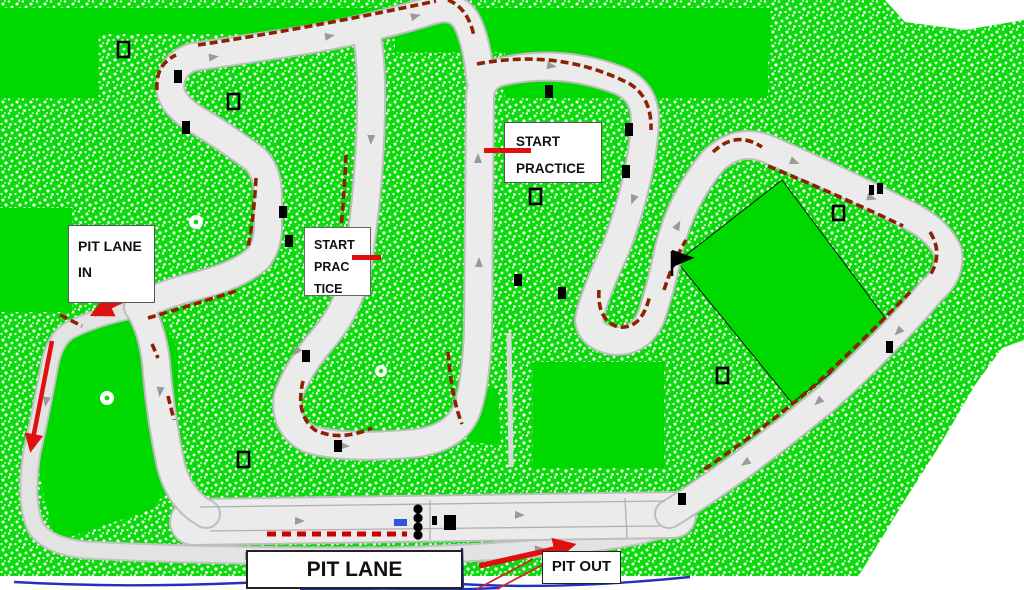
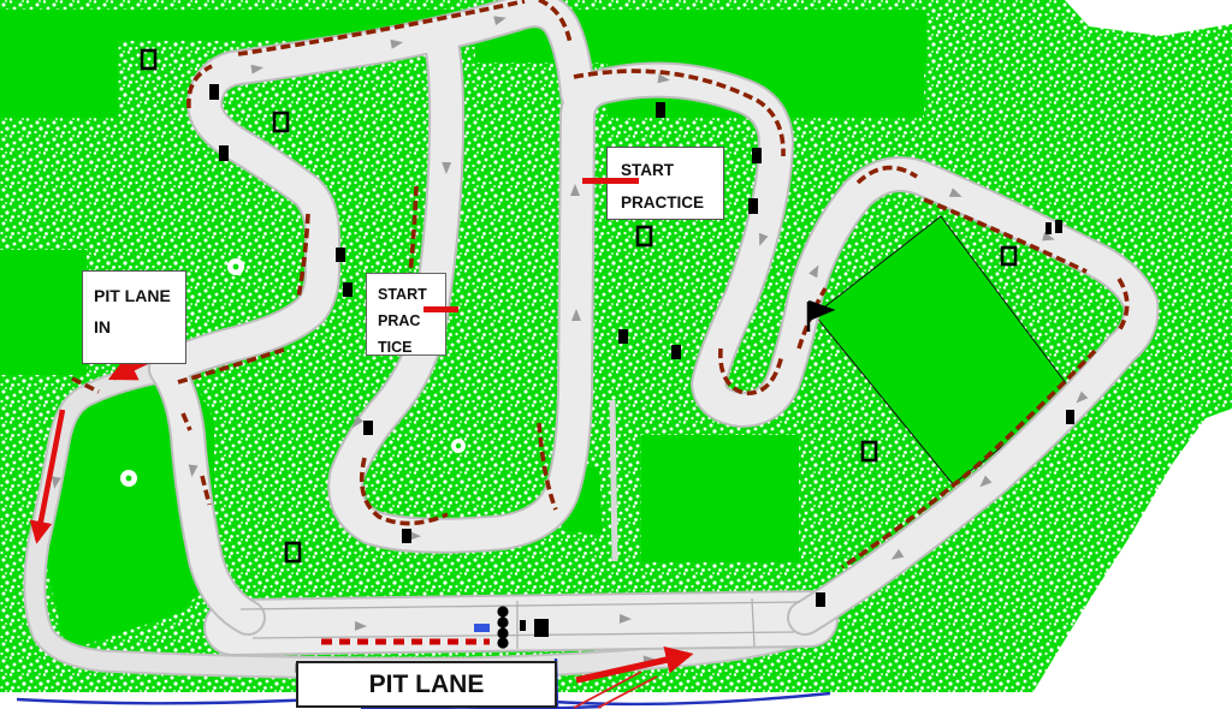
  PIT LANE
  IN
  START
  PRACTICE
  START
  PRAC
  TICE
  PIT LANE
- PIT OUT
